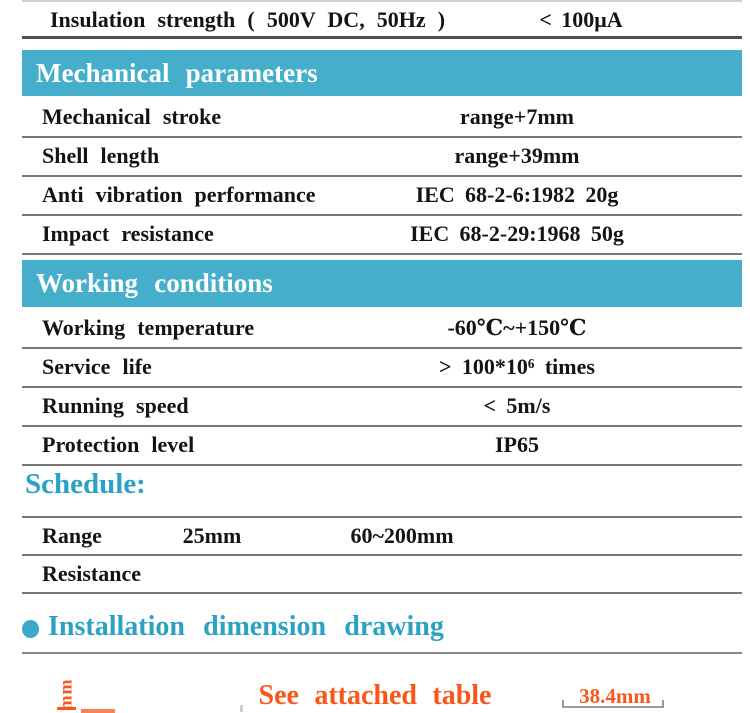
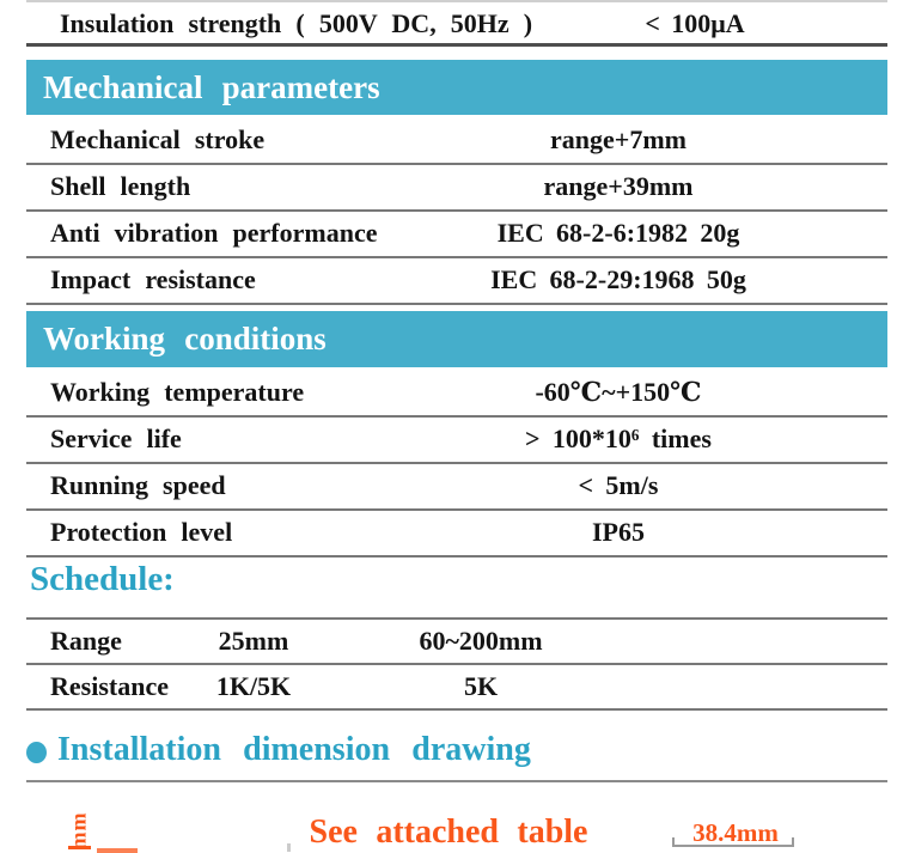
  Insulation strength ( 500V DC, 50Hz )
  < 100μA
  Mechanical parameters
  Mechanical stroke
  range+7mm
  Shell length
  range+39mm
  Anti vibration performance
  IEC 68-2-6:1982 20g
  Impact resistance
  IEC 68-2-29:1968 50g
  Working conditions
  Working temperature
  -60℃~+150℃
  Service life
  > 100*10⁶ times
  Running speed
  < 5m/s
  Protection level
  IP65
  Schedule:
  Range
  25mm
  60~200mm
  Resistance
+ 1K/5K
+ 5K
  Installation dimension drawing
  See attached table
  38.4mm
